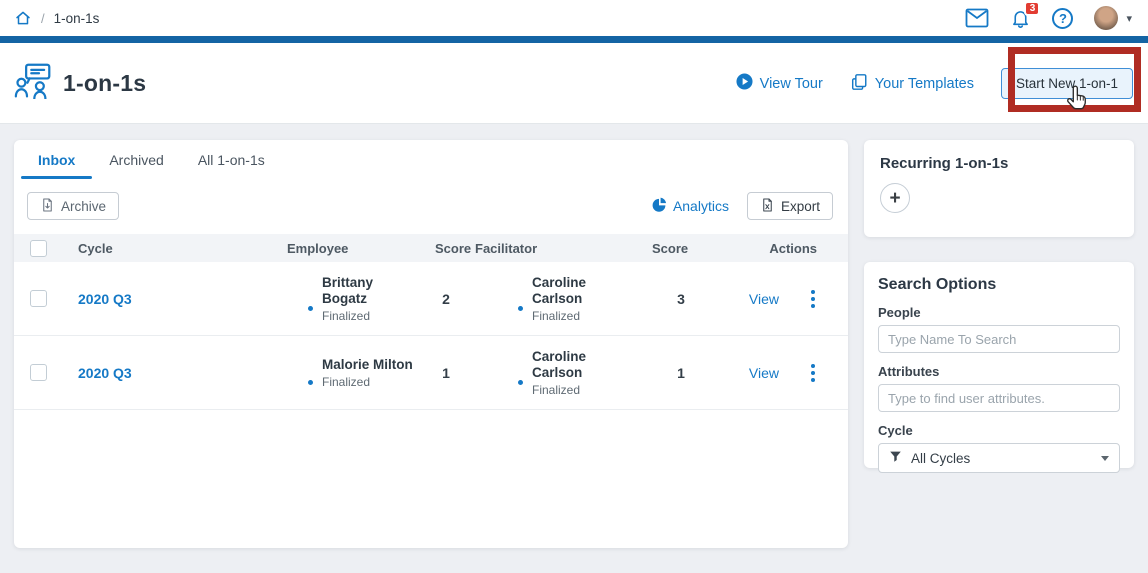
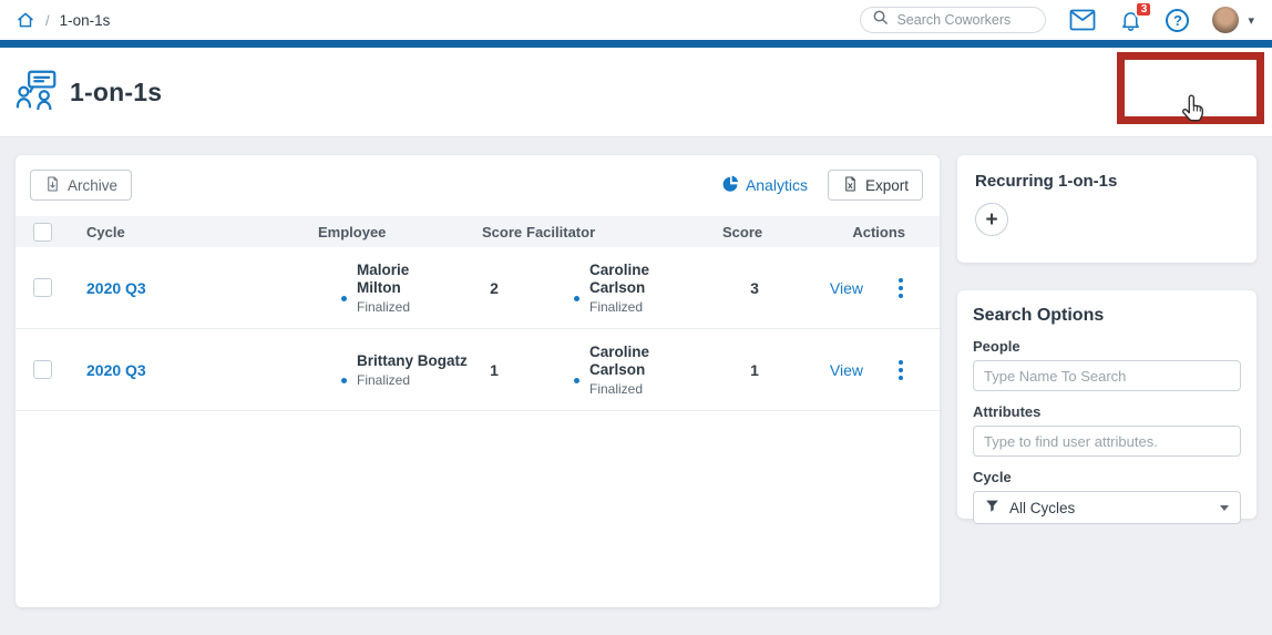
  /
  1-on-1s
+ Search Coworkers
  3
  ?
  ▾
  1-on-1s
- View Tour
- Your Templates
- Start New 1-on-1
- Inbox
- Archived
- All 1-on-1s
  Archive
  Analytics
  Export
  Cycle
  Employee
  Score
  Facilitator
  Score
  Actions
  2020 Q3
- Brittany Bogatz
+ Malorie Milton
  Finalized
  2
  Caroline Carlson
  Finalized
  3
  View
  2020 Q3
- Malorie Milton
+ Brittany Bogatz
  Finalized
  1
  Caroline Carlson
  Finalized
  1
  View
  Recurring 1-on-1s
  +
  Search Options
  People
  Type Name To Search
  Attributes
  Type to find user attributes.
  Cycle
  All Cycles
